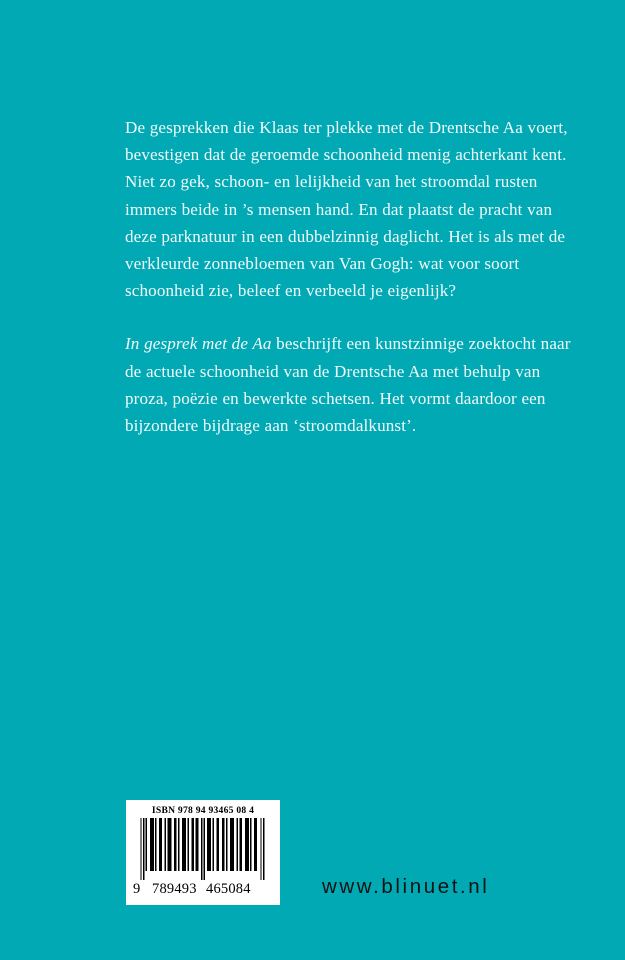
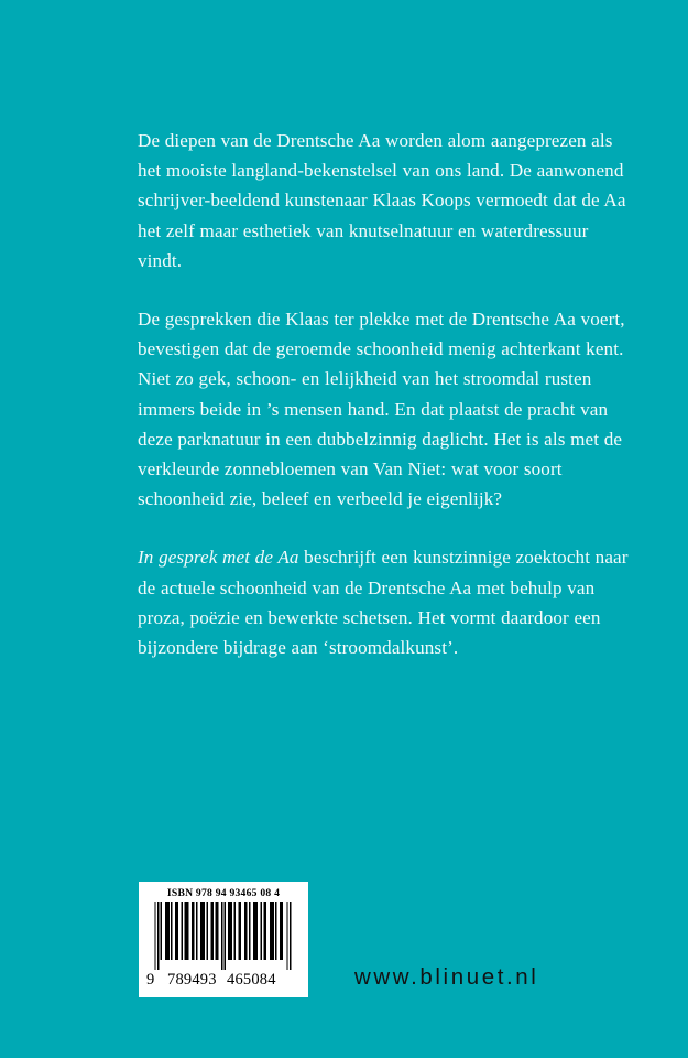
+ De diepen van de Drentsche Aa worden alom aangeprezen als het mooiste langland-bekenstelsel van ons land. De aanwonend schrijver-beeldend kunstenaar Klaas Koops vermoedt dat de Aa het zelf maar esthetiek van knutselnatuur en waterdressuur vindt.
- De gesprekken die Klaas ter plekke met de Drentsche Aa voert, bevestigen dat de geroemde schoonheid menig achterkant kent. Niet zo gek, schoon- en lelijkheid van het stroomdal rusten immers beide in ’s mensen hand. En dat plaatst de pracht van deze parknatuur in een dubbelzinnig daglicht. Het is als met de verkleurde zonnebloemen van Van Gogh: wat voor soort schoonheid zie, beleef en verbeeld je eigenlijk?
+ De gesprekken die Klaas ter plekke met de Drentsche Aa voert, bevestigen dat de geroemde schoonheid menig achterkant kent. Niet zo gek, schoon- en lelijkheid van het stroomdal rusten immers beide in ’s mensen hand. En dat plaatst de pracht van deze parknatuur in een dubbelzinnig daglicht. Het is als met de verkleurde zonnebloemen van Van Niet: wat voor soort schoonheid zie, beleef en verbeeld je eigenlijk?
  In gesprek met de Aa beschrijft een kunstzinnige zoektocht naar de actuele schoonheid van de Drentsche Aa met behulp van proza, poëzie en bewerkte schetsen. Het vormt daardoor een bijzondere bijdrage aan ‘stroomdalkunst’.
  ISBN 978 94 93465 08 4
  9
  789493
  465084
  www.blinuet.nl
